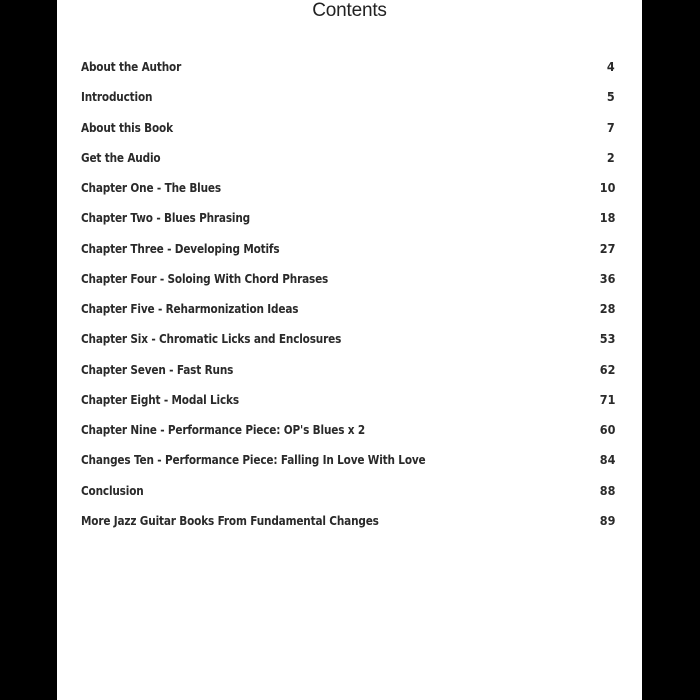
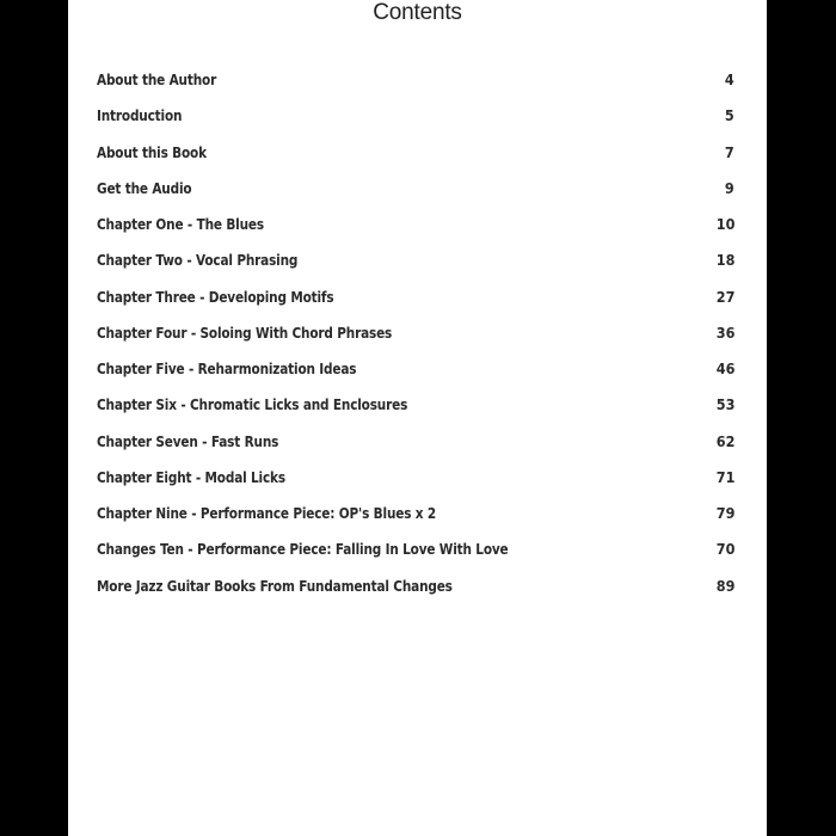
  Contents
  About the Author
  4
  Introduction
  5
  About this Book
  7
  Get the Audio
- 2
+ 9
  Chapter One - The Blues
  10
- Chapter Two - Blues Phrasing
+ Chapter Two - Vocal Phrasing
  18
  Chapter Three - Developing Motifs
  27
  Chapter Four - Soloing With Chord Phrases
  36
  Chapter Five - Reharmonization Ideas
- 28
+ 46
  Chapter Six - Chromatic Licks and Enclosures
  53
  Chapter Seven - Fast Runs
  62
  Chapter Eight - Modal Licks
  71
  Chapter Nine - Performance Piece: OP's Blues x 2
- 60
+ 79
  Changes Ten - Performance Piece: Falling In Love With Love
- 84
+ 70
- Conclusion
- 88
  More Jazz Guitar Books From Fundamental Changes
  89
